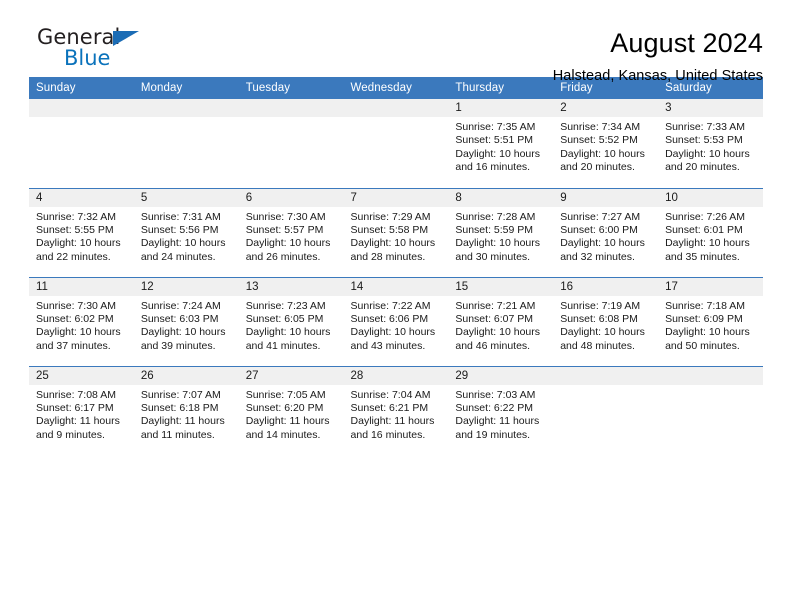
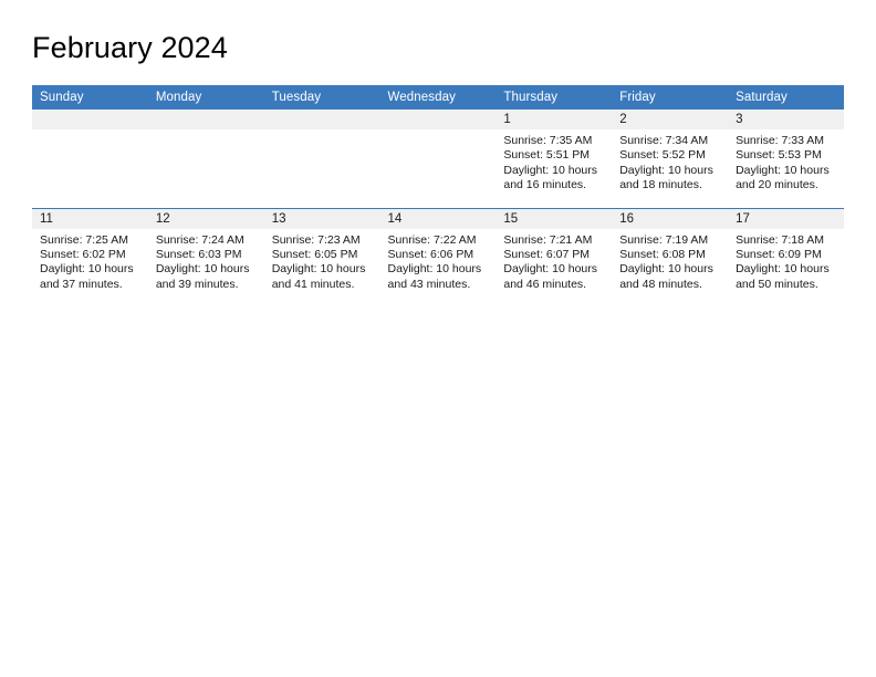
- General
- Blue
- August 2024
+ February 2024
- Halstead, Kansas, United States
  Sunday	Monday	Tuesday	Wednesday	Thursday	Friday	Saturday
- 				1Sunrise: 7:35 AMSunset: 5:51 PMDaylight: 10 hoursand 16 minutes.	2Sunrise: 7:34 AMSunset: 5:52 PMDaylight: 10 hoursand 20 minutes.	3Sunrise: 7:33 AMSunset: 5:53 PMDaylight: 10 hoursand 20 minutes.
+ 				1Sunrise: 7:35 AMSunset: 5:51 PMDaylight: 10 hoursand 16 minutes.	2Sunrise: 7:34 AMSunset: 5:52 PMDaylight: 10 hoursand 18 minutes.	3Sunrise: 7:33 AMSunset: 5:53 PMDaylight: 10 hoursand 20 minutes.
- 4Sunrise: 7:32 AMSunset: 5:55 PMDaylight: 10 hoursand 22 minutes.	5Sunrise: 7:31 AMSunset: 5:56 PMDaylight: 10 hoursand 24 minutes.	6Sunrise: 7:30 AMSunset: 5:57 PMDaylight: 10 hoursand 26 minutes.	7Sunrise: 7:29 AMSunset: 5:58 PMDaylight: 10 hoursand 28 minutes.	8Sunrise: 7:28 AMSunset: 5:59 PMDaylight: 10 hoursand 30 minutes.	9Sunrise: 7:27 AMSunset: 6:00 PMDaylight: 10 hoursand 32 minutes.	10Sunrise: 7:26 AMSunset: 6:01 PMDaylight: 10 hoursand 35 minutes.
- 11Sunrise: 7:30 AMSunset: 6:02 PMDaylight: 10 hoursand 37 minutes.	12Sunrise: 7:24 AMSunset: 6:03 PMDaylight: 10 hoursand 39 minutes.	13Sunrise: 7:23 AMSunset: 6:05 PMDaylight: 10 hoursand 41 minutes.	14Sunrise: 7:22 AMSunset: 6:06 PMDaylight: 10 hoursand 43 minutes.	15Sunrise: 7:21 AMSunset: 6:07 PMDaylight: 10 hoursand 46 minutes.	16Sunrise: 7:19 AMSunset: 6:08 PMDaylight: 10 hoursand 48 minutes.	17Sunrise: 7:18 AMSunset: 6:09 PMDaylight: 10 hoursand 50 minutes.
+ 11Sunrise: 7:25 AMSunset: 6:02 PMDaylight: 10 hoursand 37 minutes.	12Sunrise: 7:24 AMSunset: 6:03 PMDaylight: 10 hoursand 39 minutes.	13Sunrise: 7:23 AMSunset: 6:05 PMDaylight: 10 hoursand 41 minutes.	14Sunrise: 7:22 AMSunset: 6:06 PMDaylight: 10 hoursand 43 minutes.	15Sunrise: 7:21 AMSunset: 6:07 PMDaylight: 10 hoursand 46 minutes.	16Sunrise: 7:19 AMSunset: 6:08 PMDaylight: 10 hoursand 48 minutes.	17Sunrise: 7:18 AMSunset: 6:09 PMDaylight: 10 hoursand 50 minutes.
- 25Sunrise: 7:08 AMSunset: 6:17 PMDaylight: 11 hoursand 9 minutes.	26Sunrise: 7:07 AMSunset: 6:18 PMDaylight: 11 hoursand 11 minutes.	27Sunrise: 7:05 AMSunset: 6:20 PMDaylight: 11 hoursand 14 minutes.	28Sunrise: 7:04 AMSunset: 6:21 PMDaylight: 11 hoursand 16 minutes.	29Sunrise: 7:03 AMSunset: 6:22 PMDaylight: 11 hoursand 19 minutes.
